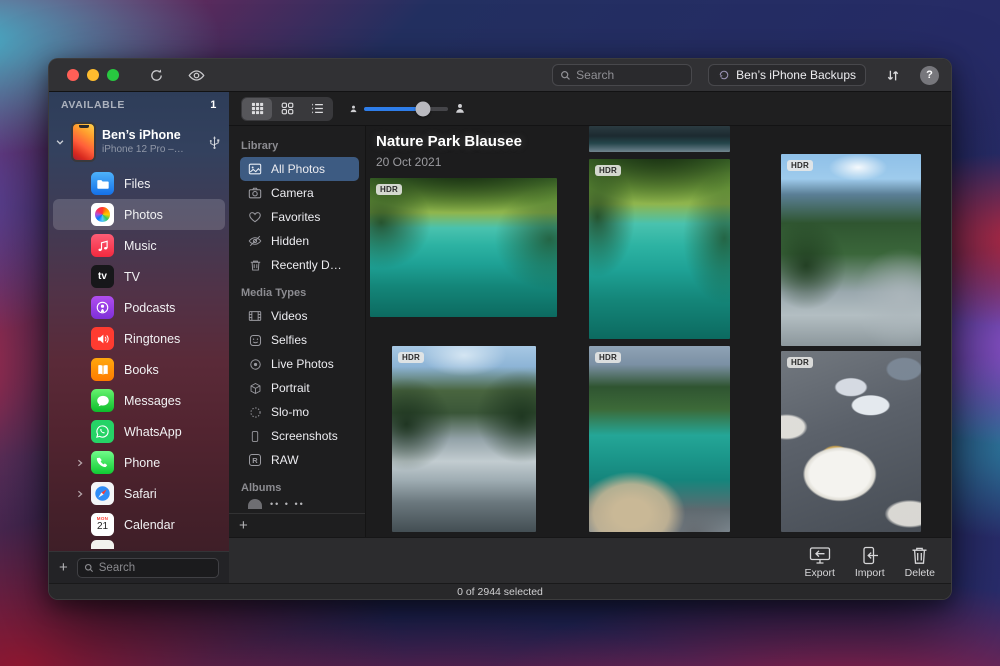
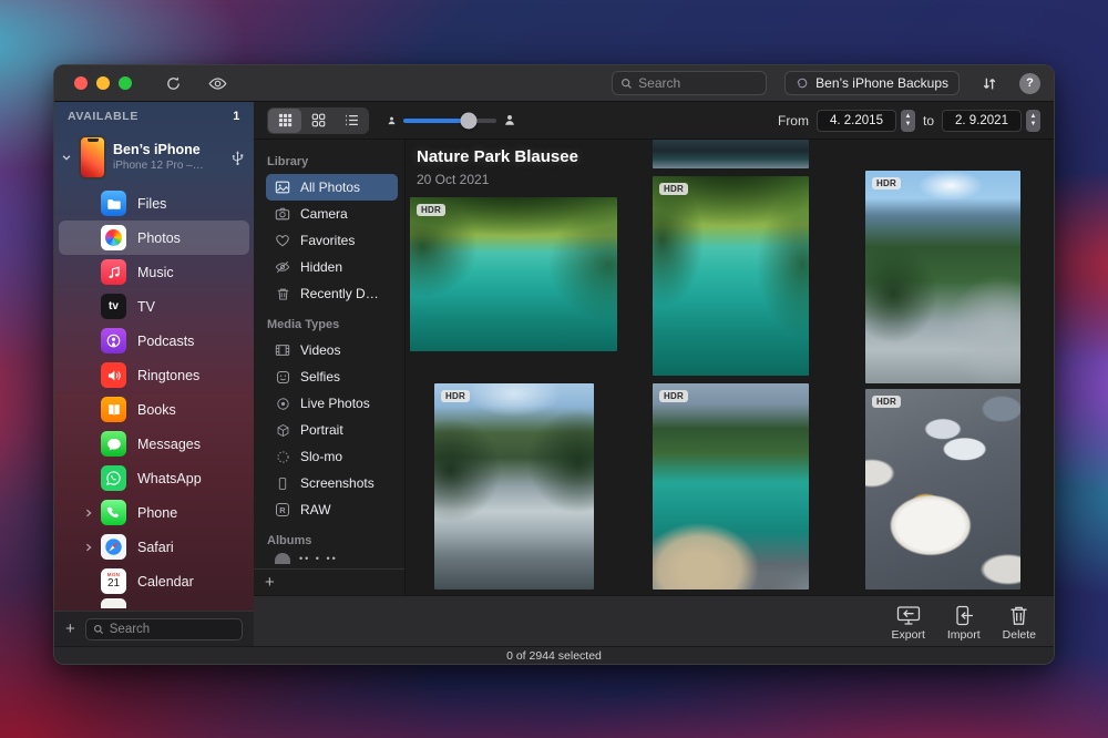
  Search
  Ben’s iPhone Backups
  ?
  AVAILABLE
  1
  Ben’s iPhone
  iPhone 12 Pro –…
  Files
  Photos
  Music
  tv
  TV
  Podcasts
  Ringtones
  Books
  Messages
  WhatsApp
  Phone
  Safari
  21
  Calendar
  +
  Search
+ From
+ 4. 2.2015
+ to
+ 2. 9.2021
  Library
  All Photos
  Camera
  Favorites
  Hidden
  Recently D…
  Media Types
  Videos
  Selfies
  Live Photos
  Portrait
  Slo-mo
  Screenshots
  R
  RAW
  Albums
  •• • ••
  +
  Nature Park Blausee
  20 Oct 2021
  HDR
  HDR
  HDR
  HDR
  HDR
  HDR
  Export
  Import
  Delete
  0 of 2944 selected
